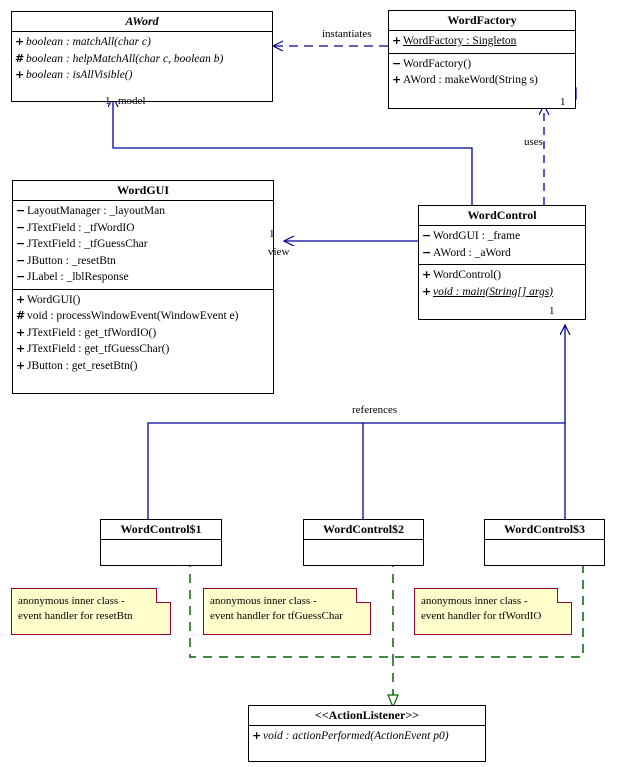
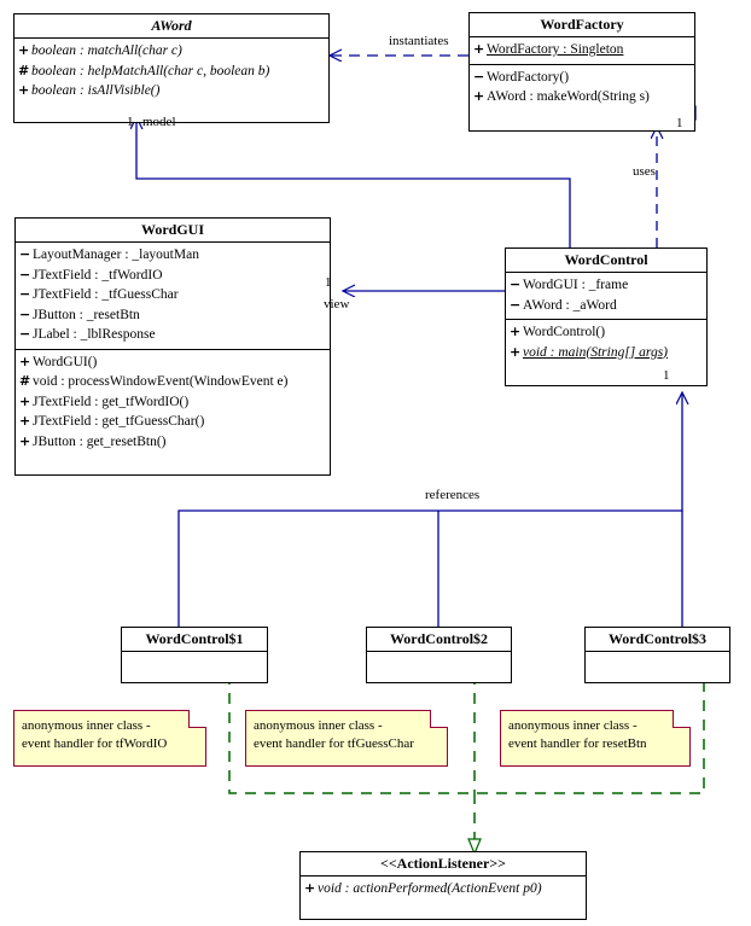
  instantiates
  uses
  references
  model
  view
  1
  1
  1
  1
  AWord
  + boolean : matchAll(char c)
  # boolean : helpMatchAll(char c, boolean b)
  + boolean : isAllVisible()
  WordFactory
  + WordFactory : Singleton
  − WordFactory()
  + AWord : makeWord(String s)
  WordGUI
  − LayoutManager : _layoutMan
  − JTextField : _tfWordIO
  − JTextField : _tfGuessChar
  − JButton : _resetBtn
  − JLabel : _lblResponse
  + WordGUI()
  # void : processWindowEvent(WindowEvent e)
  + JTextField : get_tfWordIO()
  + JTextField : get_tfGuessChar()
  + JButton : get_resetBtn()
  WordControl
  − WordGUI : _frame
  − AWord : _aWord
  + WordControl()
  + void : main(String[] args)
  WordControl$1
  WordControl$2
  WordControl$3
  <<ActionListener>>
  + void : actionPerformed(ActionEvent p0)
  anonymous inner class -
- event handler for resetBtn
+ event handler for tfWordIO
  anonymous inner class -
  event handler for tfGuessChar
  anonymous inner class -
- event handler for tfWordIO
+ event handler for resetBtn
